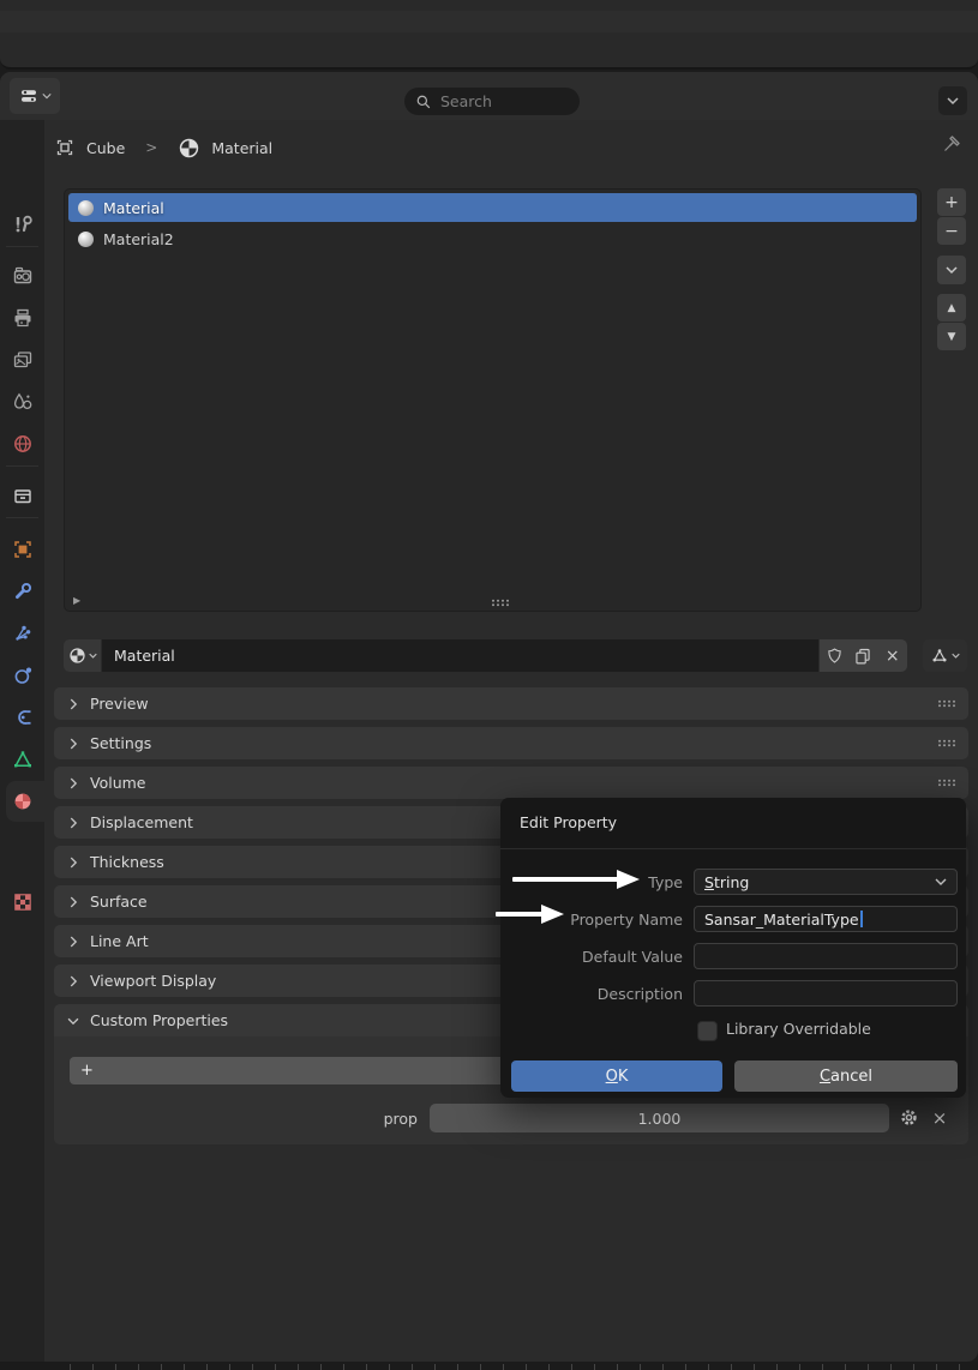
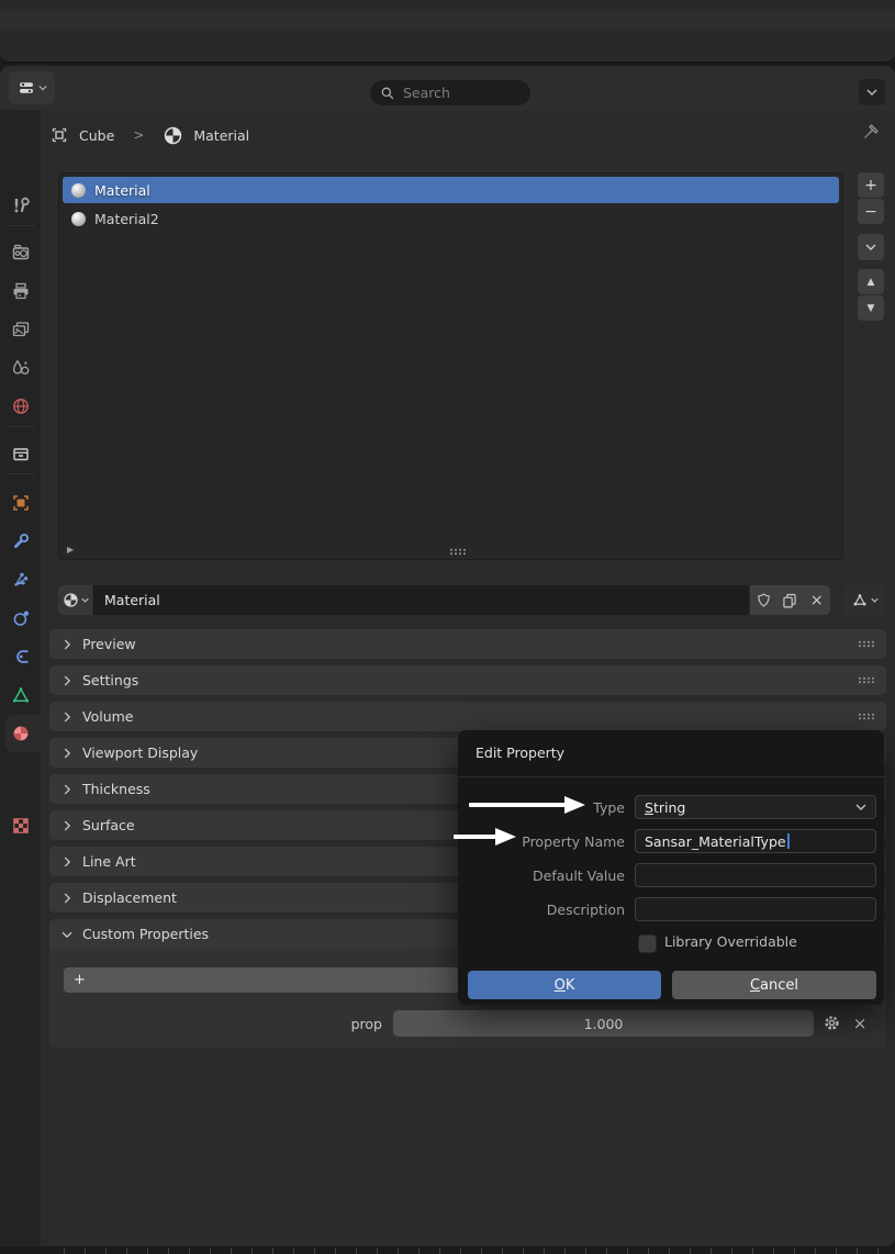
  Search
  Cube
  >
  Material
  Material
  Material2
  ▶
  +
  −
  ▲
  ▼
  Material
  ×
  Preview
  Settings
  Volume
- Displacement
+ Viewport Display
  Thickness
  Surface
  Line Art
- Viewport Display
+ Displacement
  Custom Properties
  +
  prop
  1.000
  ×
  Edit Property
  Type
  String
  Property Name
  Sansar_MaterialType
  Default Value
  Description
  Library Overridable
  OK
  Cancel
